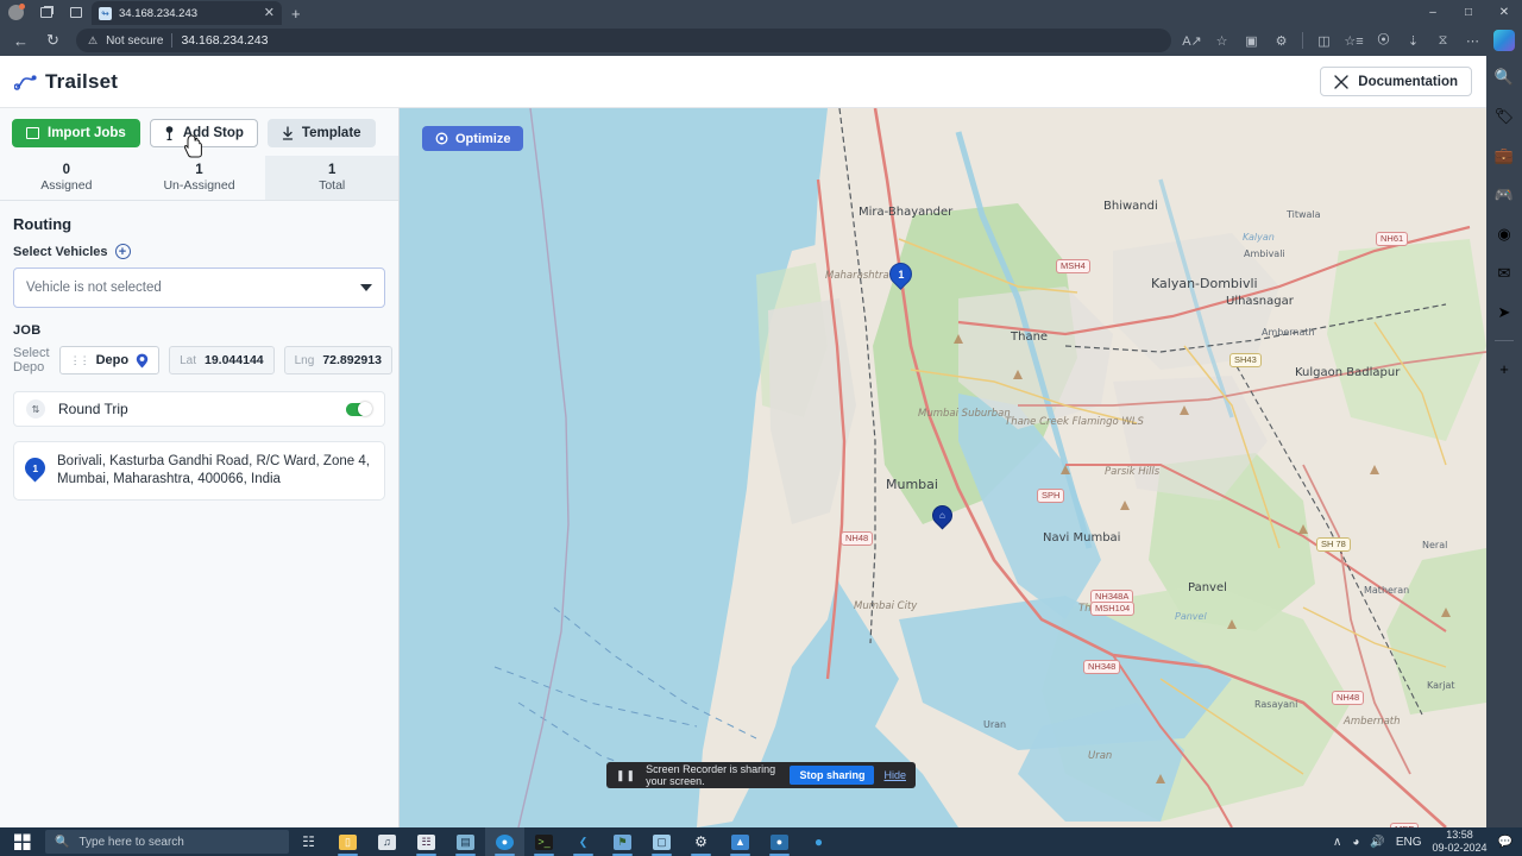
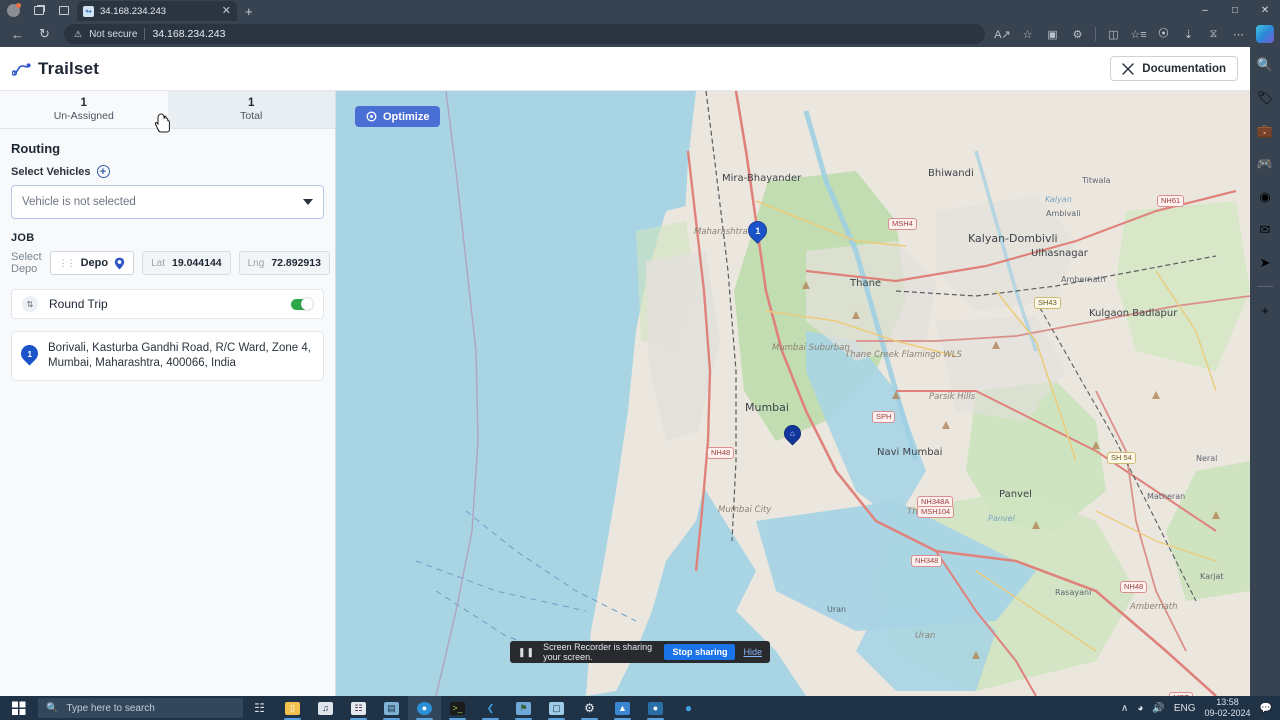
  ↬
  34.168.234.243
  ✕
  +
  –
  □
  ✕
  ←
  ↻
  ⚠
  Not secure
  34.168.234.243
  A↗
  ☆
  ▣
  ⚙
  ◫
  ☆≡
  ⦿
  ⇣
  ⧖
  ⋯
  🔍
  🏷
  💼
  🎮
  ◉
  ✉
  ➤
  +
  Trailset
  Documentation
- Import Jobs
- Add Stop
- Template
- 0
- Assigned
  1
  Un-Assigned
  1
  Total
  Routing
  Select Vehicles
  +
  Vehicle is not selected
  JOB
  Select Depo
  ⋮⋮
  Depo
  Lat
  19.044144
  Lng
  72.892913
  ⇅
  Round Trip
  Borivali, Kasturba Gandhi Road, R/C Ward, Zone 4, Mumbai, Maharashtra, 400066, India
  Optimize
  Mira-Bhayander
  Bhiwandi
  Titwala
  Ambivali
  Kalyan-Dombivli
  Ulhasnagar
  Ambernath
  Kulgaon Badlapur
  Thane
  Mumbai
  Navi Mumbai
  Panvel
  Matheran
  Neral
  Karjat
  Rasayani
  Uran
  Parsik Hills
  Kalyan
  Panvel
  Uran
  Ambernath
  Mumbai Suburban
  Mumbai City
  Maharashtra
  Thane Creek Flamingo WLS
  NH61
  MSH4
  SH43
  SPH
  NH48
  NH348A
  MSH104
- SH 78
+ SH 54
  NH348
  NH48
  ❚❚
  Screen Recorder is sharing your screen.
  Stop sharing
  Hide
  🔍
  Type here to search
  ☷
  ▯
  ♫
  ☷
  ▤
  ●
  >_
  ❮
  ⚑
  ▢
  ⚙
  ▲
  ●
  ●
  ∧
  ◕
  🔊
  ENG
  13:58
  09-02-2024
  💬
